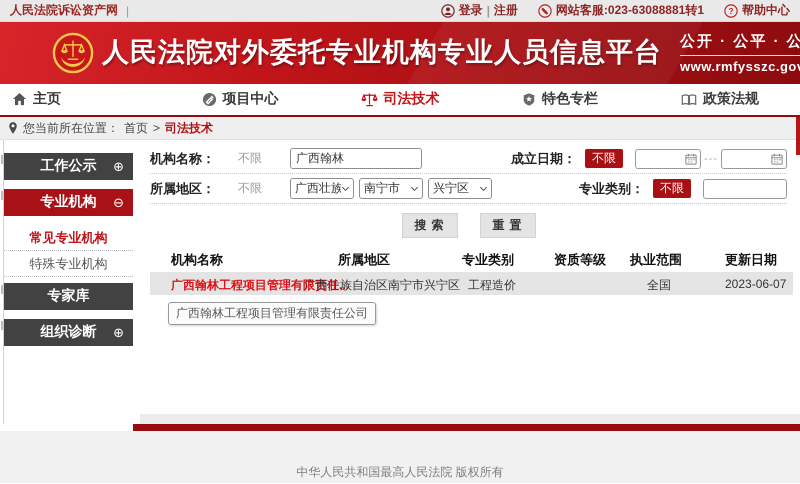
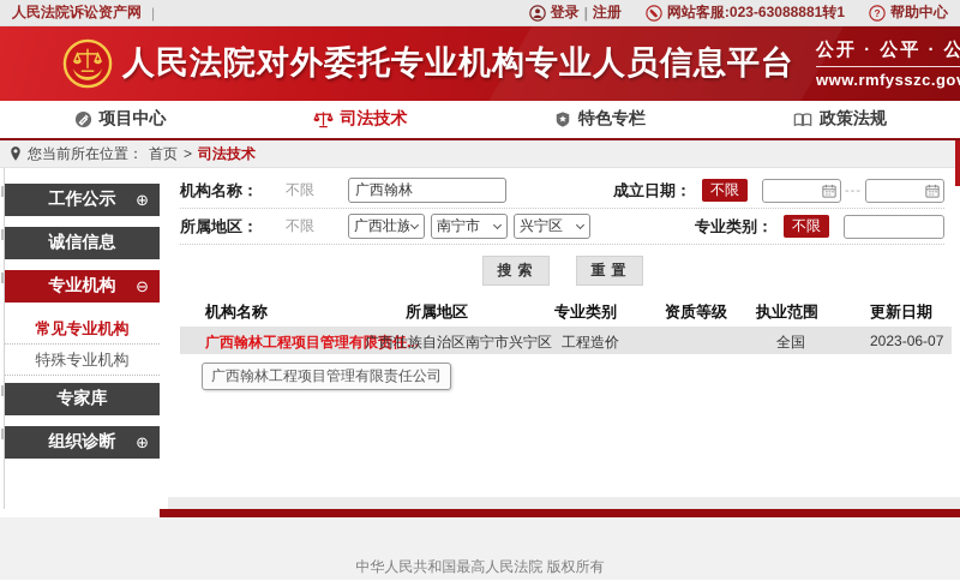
  人民法院诉讼资产网
  |
  登录
  |
  注册
  网站客服:023-63088881转1
  ?
  帮助中心
  人民法院对外委托专业机构专业人员信息平台
  公开 · 公平 · 公
  www.rmfysszc.go
- 主页
  项目中心
  司法技术
  特色专栏
  政策法规
  您当前所在位置：
  首页
  >
  司法技术
  工作公示
  ⊕
+ 诚信信息
  专业机构
  ⊖
  常见专业机构
  特殊专业机构
  专家库
  组织诊断
  ⊕
  机构名称：
  不限
  广西翰林
  成立日期：
  不限
  ---
  所属地区：
  不限
  南宁市
  兴宁区
  专业类别：
  不限
  搜索
  重置
  机构名称
  所属地区
  专业类别
  资质等级
  执业范围
  更新日期
  广西翰林工程项目管理有限责任...
  广西壮族自治区南宁市兴宁区
  工程造价
  全国
  2023-06-07
  广西翰林工程项目管理有限责任公司
  中华人民共和国最高人民法院 版权所有
